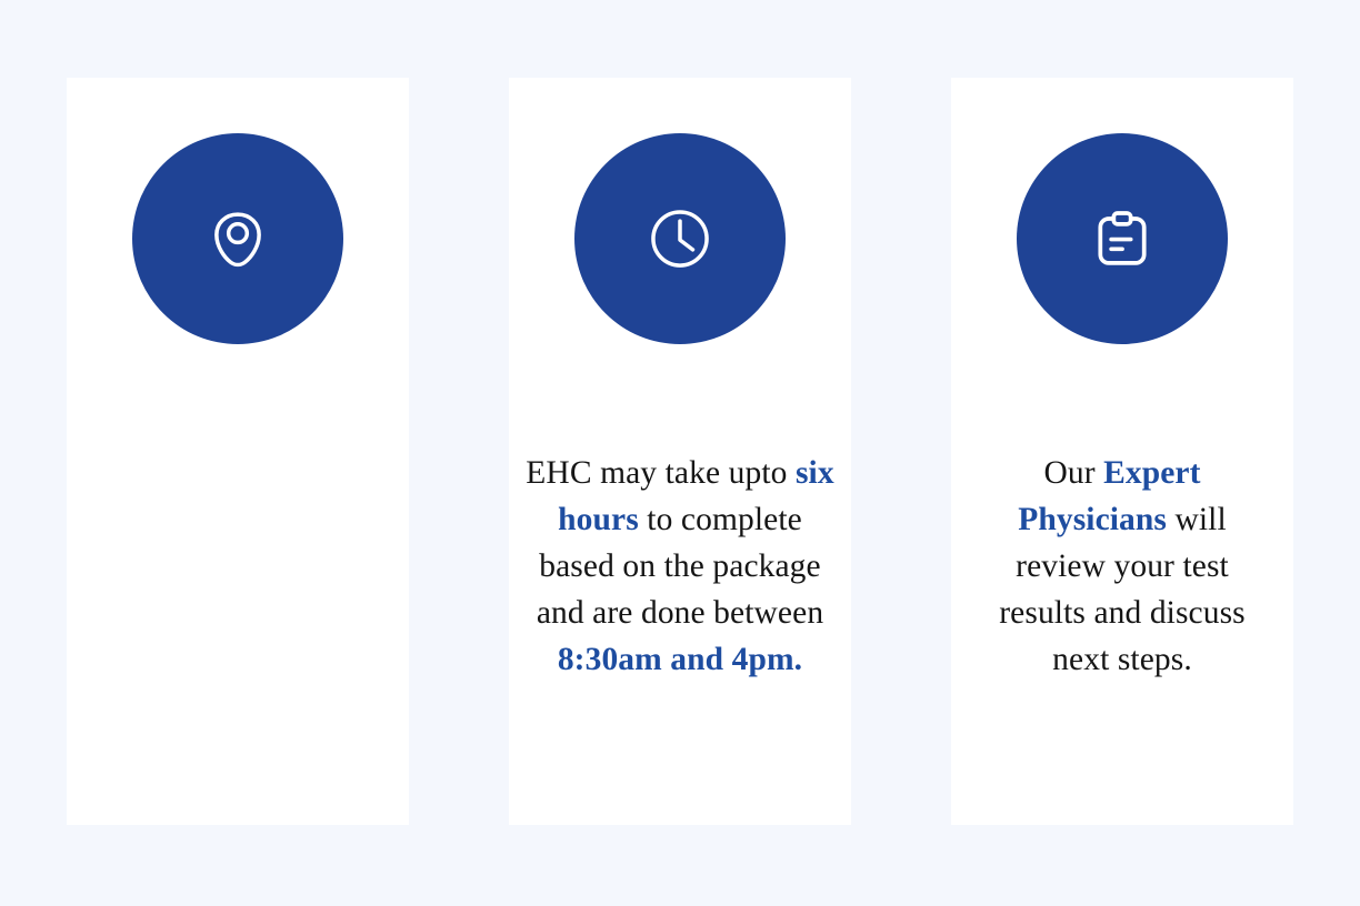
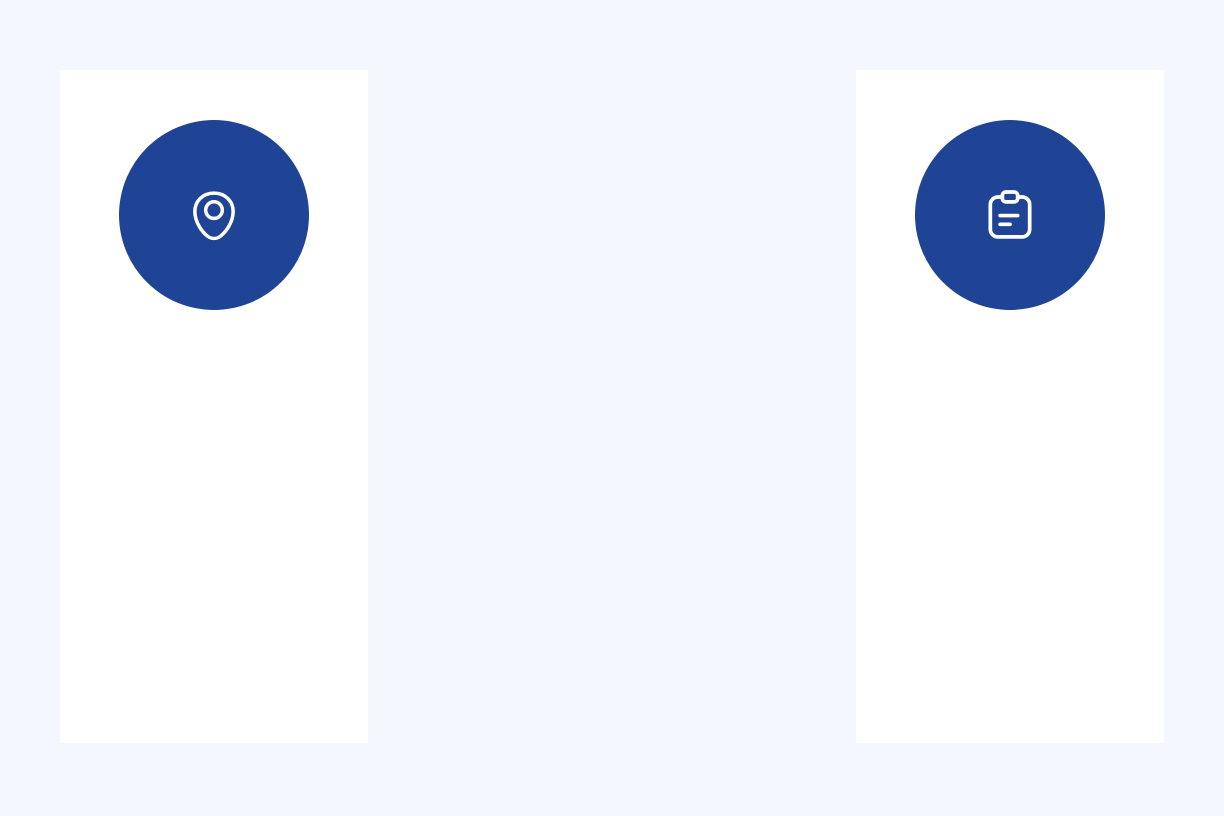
- EHC may take upto six hours to complete based on the package and are done between 8:30am and 4pm.
- Our Expert Physicians will review your test results and discuss next steps.
